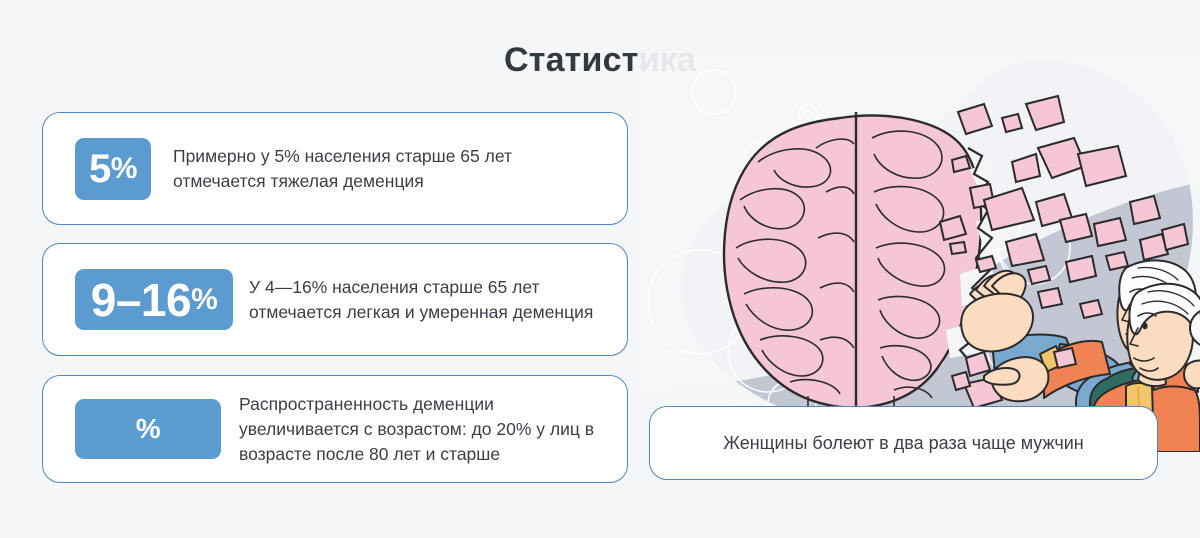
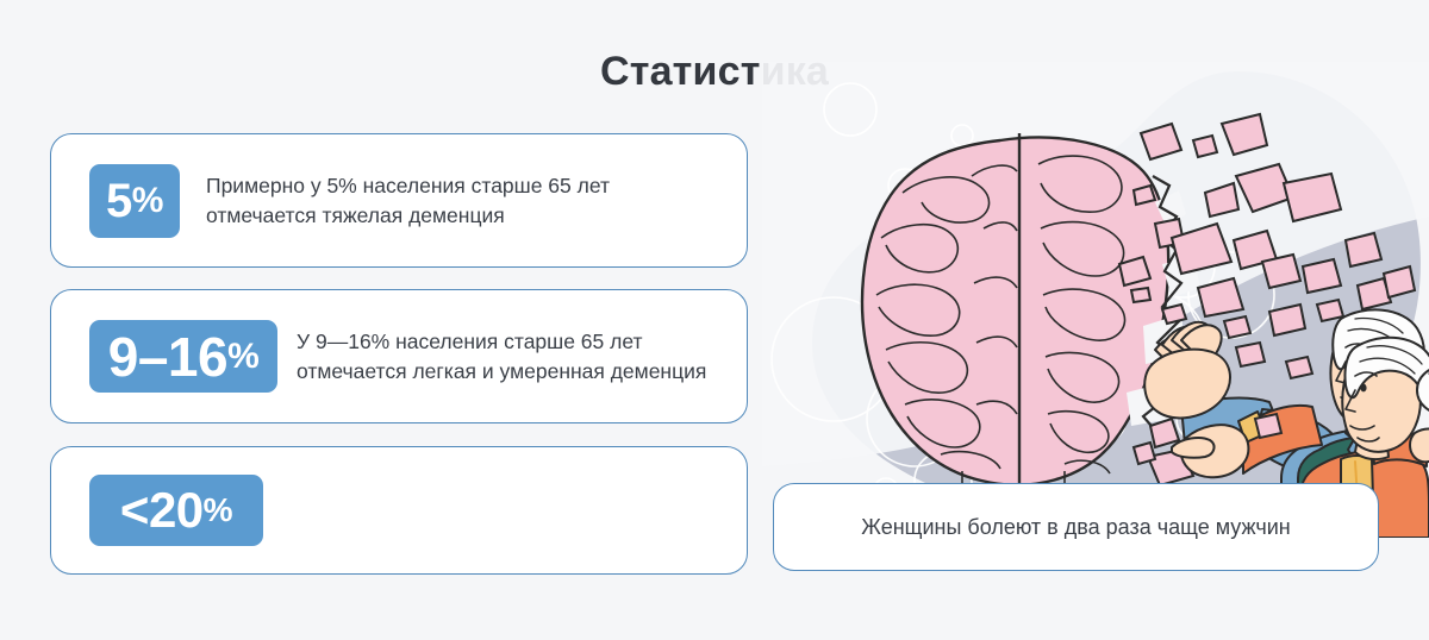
  Статист
  5
  %
  Примерно у 5% населения старше 65 лет отмечается тяжелая деменция
  9–16
  %
- У 4—16% населения старше 65 лет отмечается легкая и умеренная деменция
+ У 9—16% населения старше 65 лет отмечается легкая и умеренная деменция
+ <20
  %
- Распространенность деменции увеличивается с возрастом: до 20% у лиц в возрасте после 80 лет и старше
  Женщины болеют в два раза чаще мужчин
